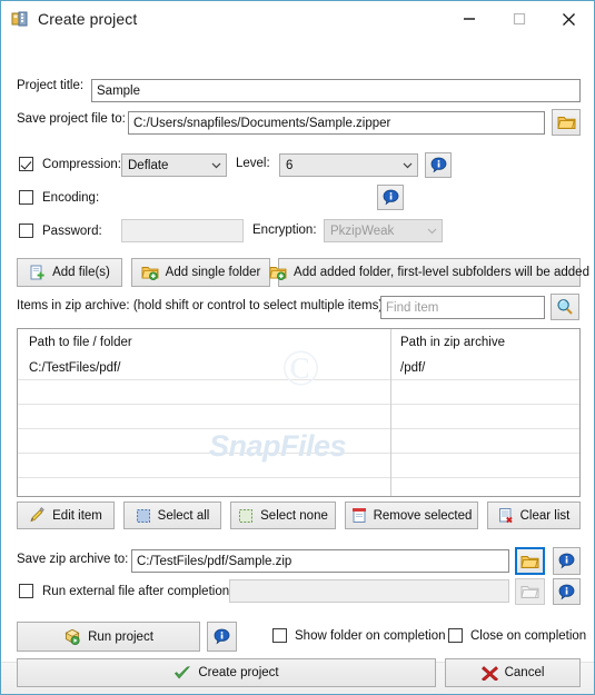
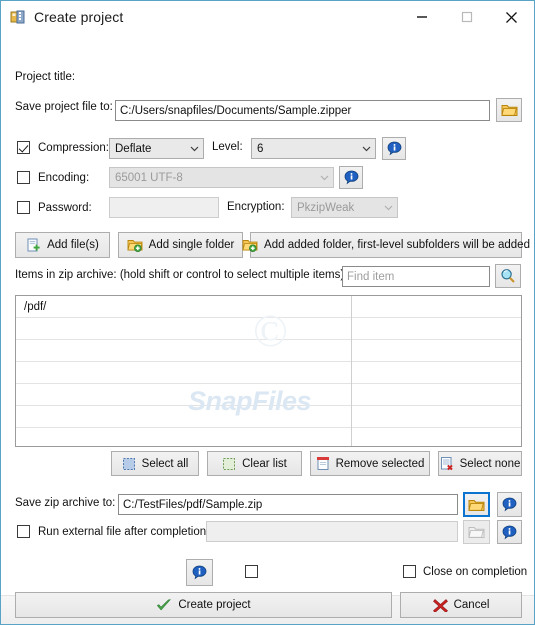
  Create project
  Project title:
- Sample
  Save project file to:
  C:/Users/snapfiles/Documents/Sample.zipper
  Compression:
  Deflate
  Level:
  6
  Encoding:
+ 65001 UTF-8
  Password:
  Encryption:
  PkzipWeak
  Add file(s)
  Add single folder
  Add added folder, first-level subfolders will be added
  Items in zip archive: (hold shift or control to select multiple items
  Find item
  ©
  SnapFiles
- Path to file / folder
- Path in zip archive
- C:/TestFiles/pdf/
  /pdf/
- Edit item
  Select all
- Select none
+ Clear list
  Remove selected
- Clear list
+ Select none
  Save zip archive to:
  C:/TestFiles/pdf/Sample.zip
  Run external file after completion
- Run project
- Show folder on completion
  Close on completion
  Create project
  Cancel
